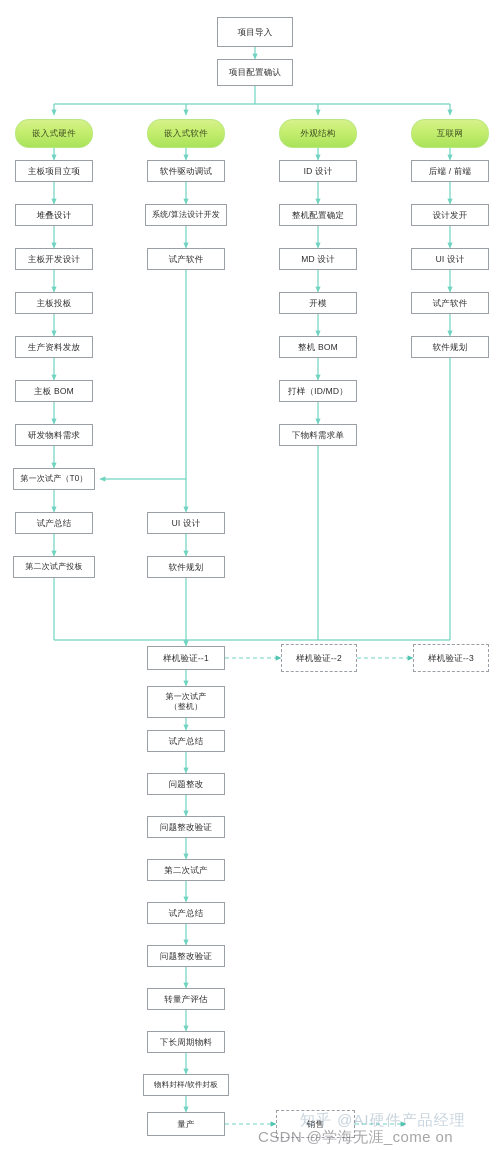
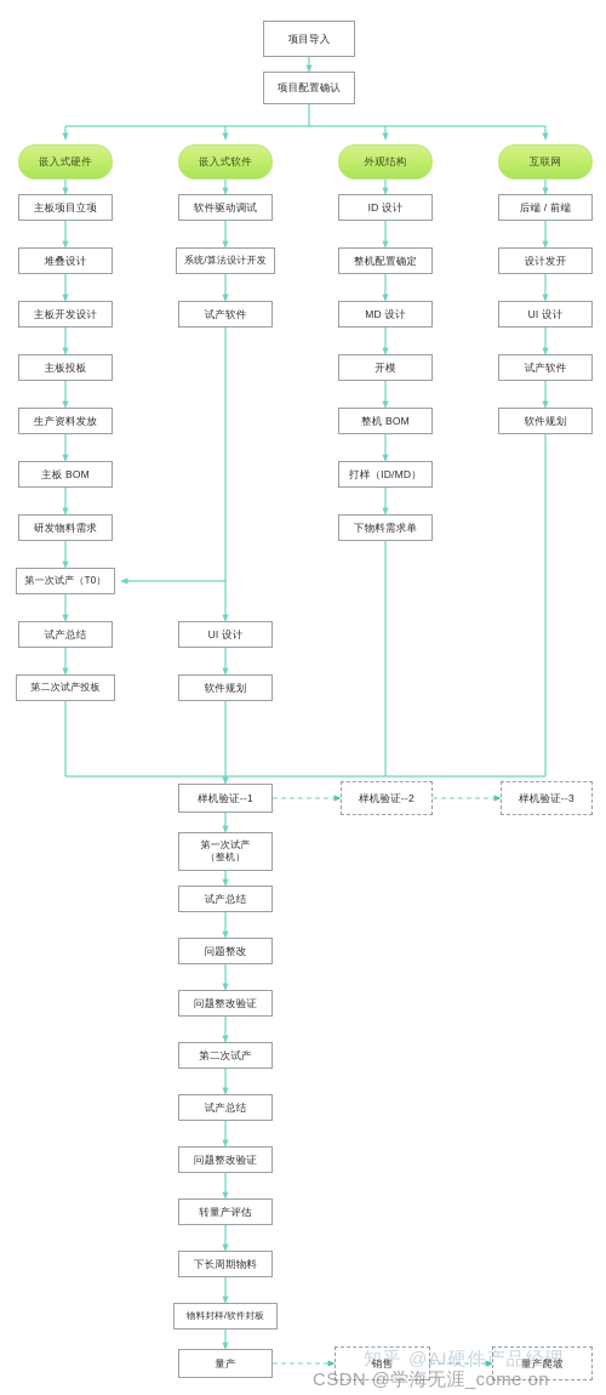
  项目导入
  项目配置确认
  嵌入式硬件
  嵌入式软件
  外观结构
  互联网
  主板项目立项
  堆叠设计
  主板开发设计
  主板投板
  生产资料发放
  主板 BOM
  研发物料需求
  第一次试产（T0）
  试产总结
  第二次试产投板
  软件驱动调试
  系统/算法设计开发
  试产软件
  UI 设计
  软件规划
  ID 设计
  整机配置确定
  MD 设计
  开模
  整机 BOM
  打样（ID/MD）
  下物料需求单
  后端 / 前端
  设计发开
  UI 设计
  试产软件
  软件规划
  样机验证--1
  样机验证--2
  样机验证--3
  第一次试产
  （整机）
  试产总结
  问题整改
  问题整改验证
  第二次试产
  试产总结
  问题整改验证
  转量产评估
  下长周期物料
  物料封样/软件封板
  量产
  销售
+ 量产爬坡
  知乎 @AI硬件产品经理
  CSDN @学海无涯_come on
